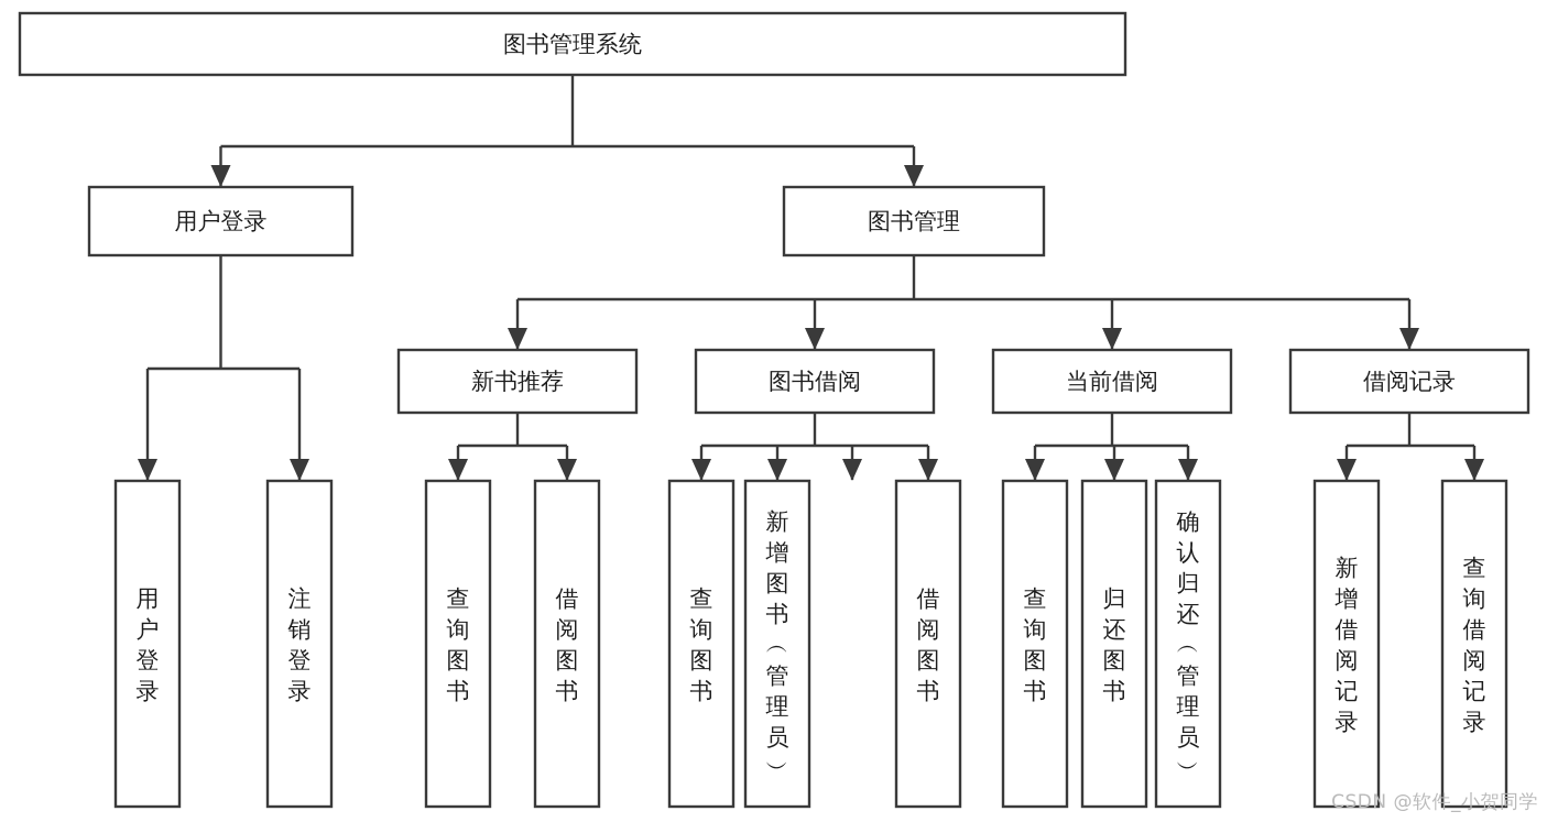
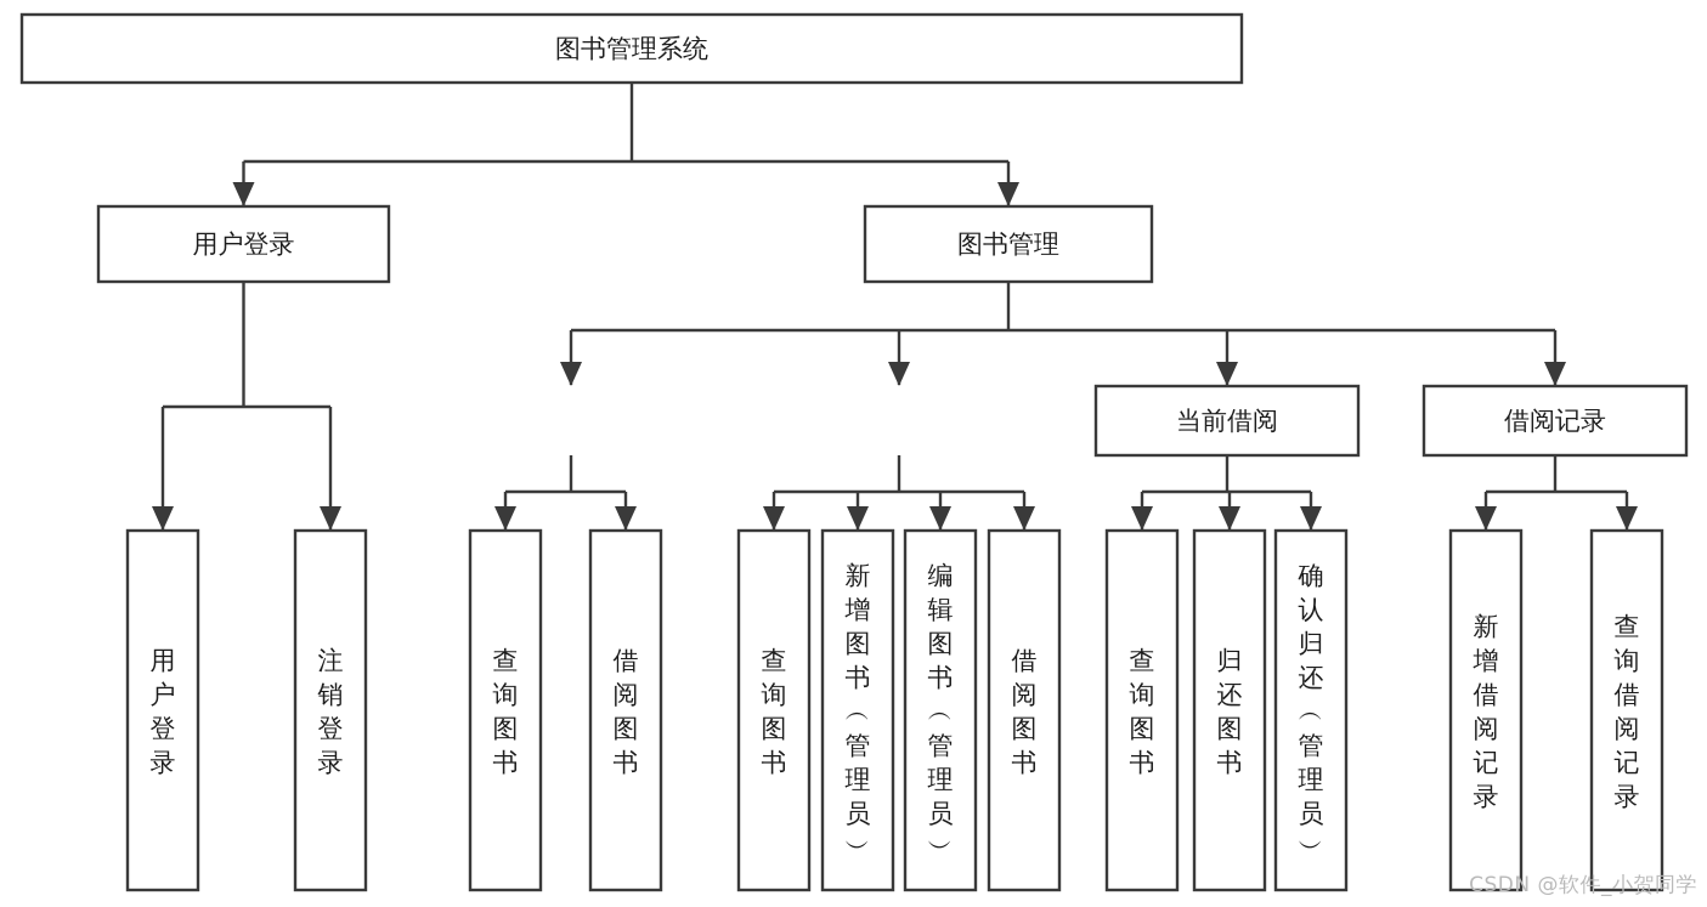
  图书管理系统
  用户登录
  图书管理
- 新书推荐
- 图书借阅
  当前借阅
  借阅记录
  用户登录
  注销登录
  查询图书
  借阅图书
  查询图书
  新增图书 ︵ 管理员 ︶
+ 编辑图书 ︵ 管理员 ︶
  借阅图书
  查询图书
  归还图书
  确认归还 ︵ 管理员 ︶
  新增借阅记录
  查询借阅记录
  CSDN @软件_小贺同学
